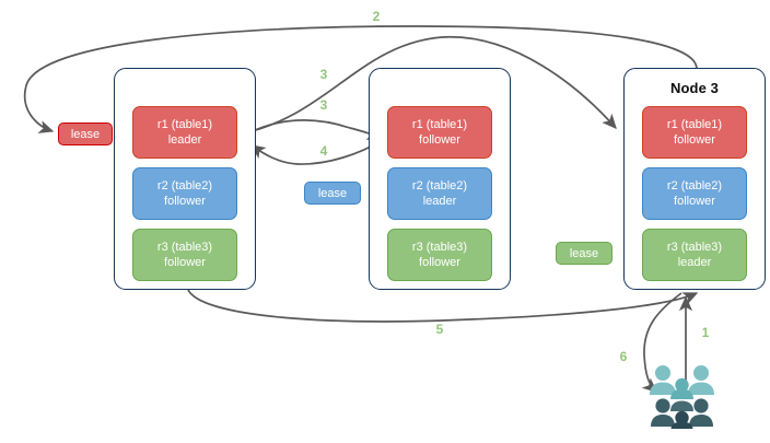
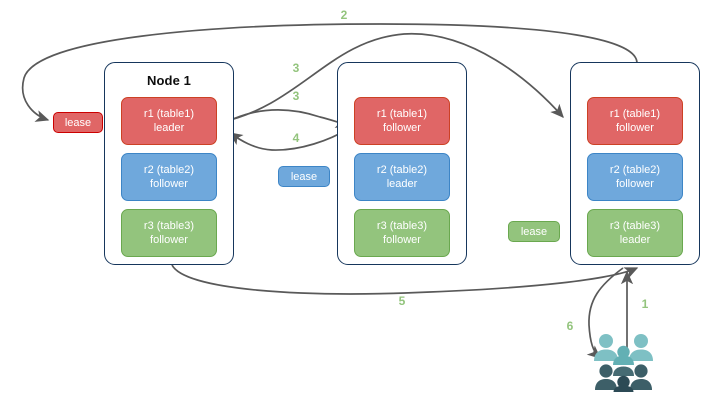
+ Node 1
  r1 (table1)
  leader
  r2 (table2)
  follower
  r3 (table3)
  follower
  r1 (table1)
  follower
  r2 (table2)
  leader
  r3 (table3)
  follower
- Node 3
  r1 (table1)
  follower
  r2 (table2)
  follower
  r3 (table3)
  leader
  lease
  lease
  lease
  2
  3
  3
  4
  5
  1
  6
